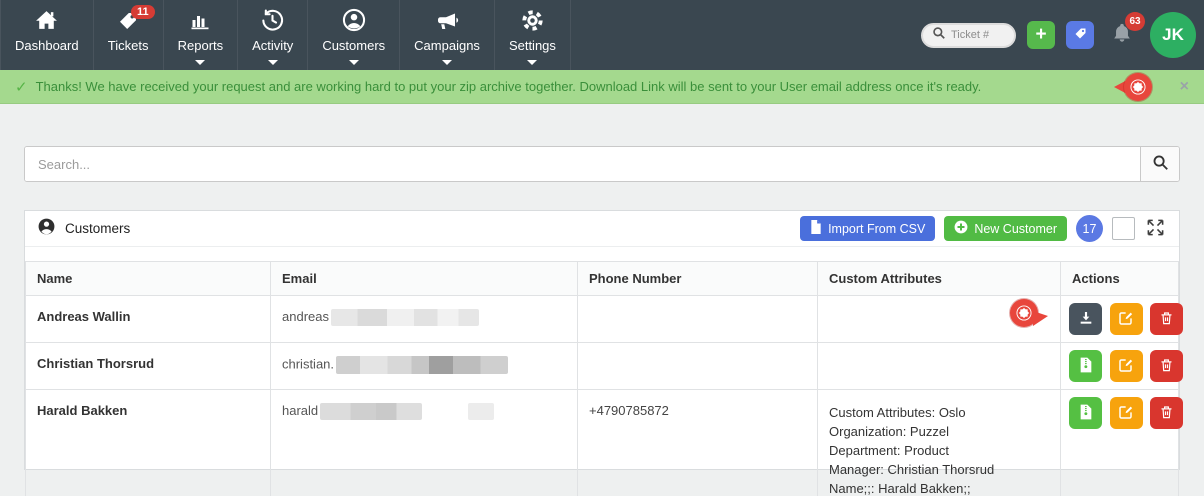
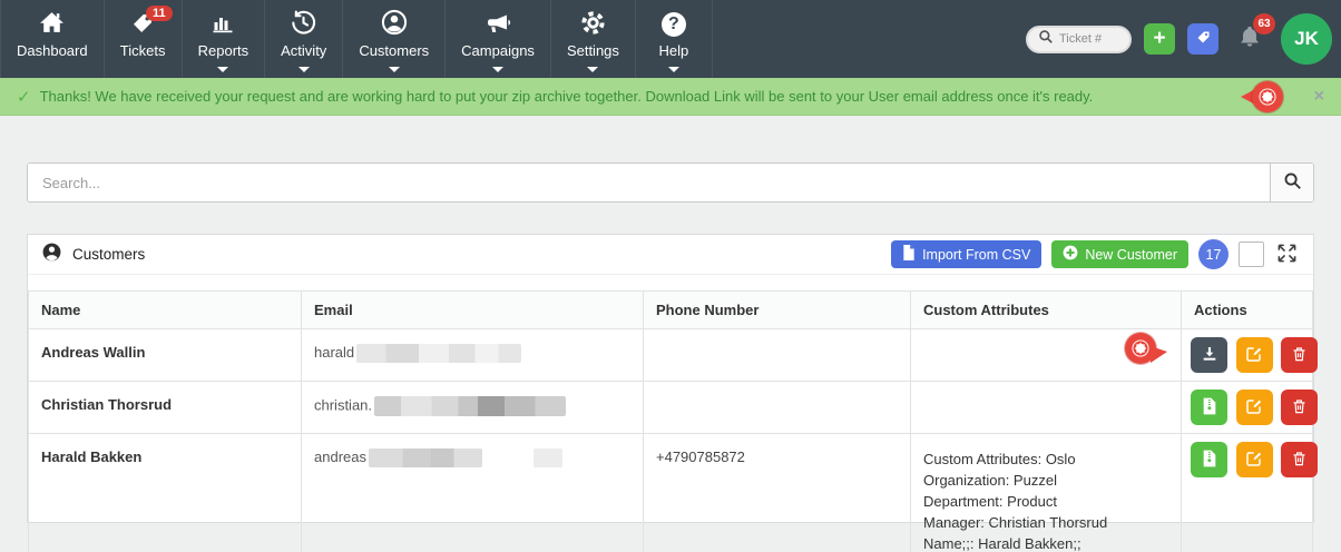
  Dashboard
  Tickets
  11
  Reports
  Activity
  Customers
  Campaigns
  Settings
+ ?
+ Help
  Ticket #
  +
  63
  JK
  ✓
  Thanks! We have received your request and are working hard to put your zip archive together. Download Link will be sent to your User email address once it's ready.
  ×
  Search...
  Customers
  Import From CSV
  New Customer
  17
  Name	Email	Phone Number	Custom Attributes	Actions
- Andreas Wallin	andreas
+ Andreas Wallin	harald
  Christian Thorsrud	christian.
- Harald Bakken	harald	+4790785872	Custom Attributes: Oslo Organization: Puzzel Department: Product Manager: Christian Thorsrud Name;;: Harald Bakken;;
+ Harald Bakken	andreas	+4790785872	Custom Attributes: Oslo Organization: Puzzel Department: Product Manager: Christian Thorsrud Name;;: Harald Bakken;;
